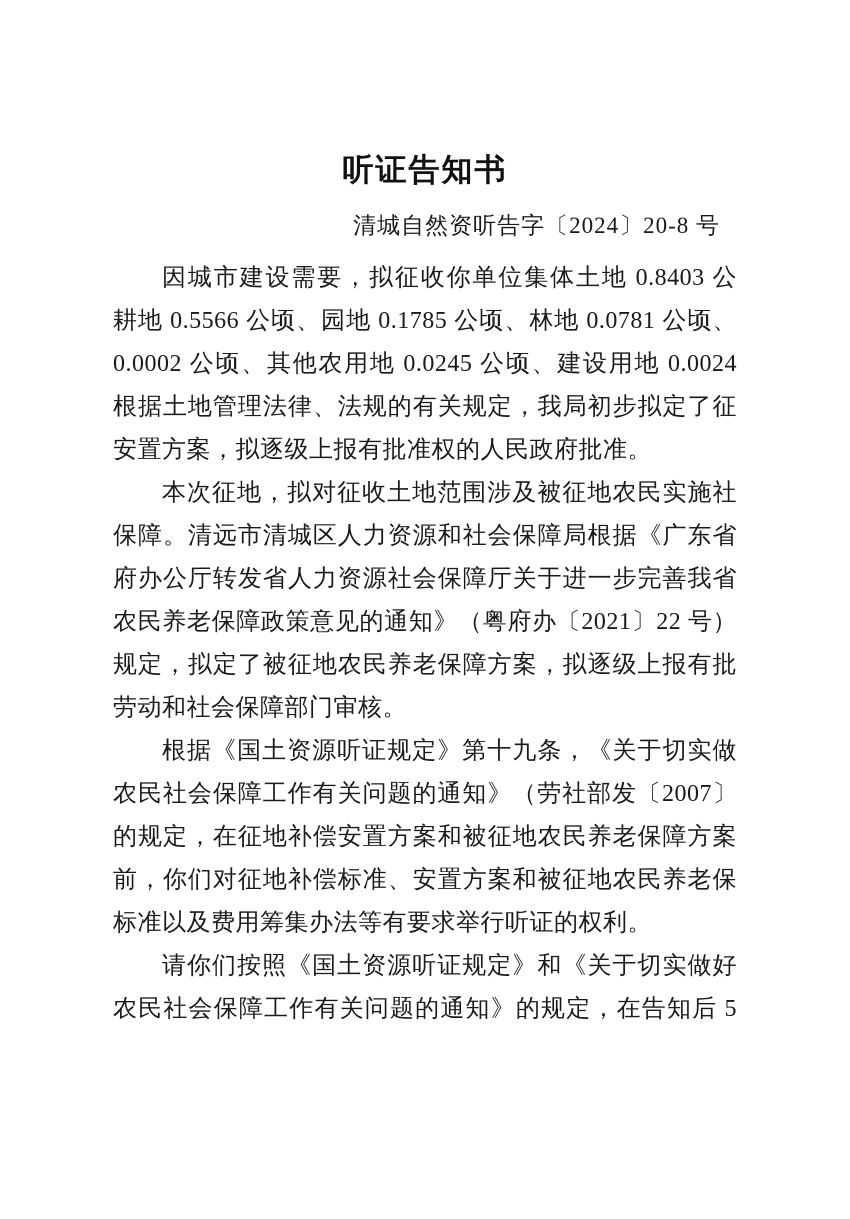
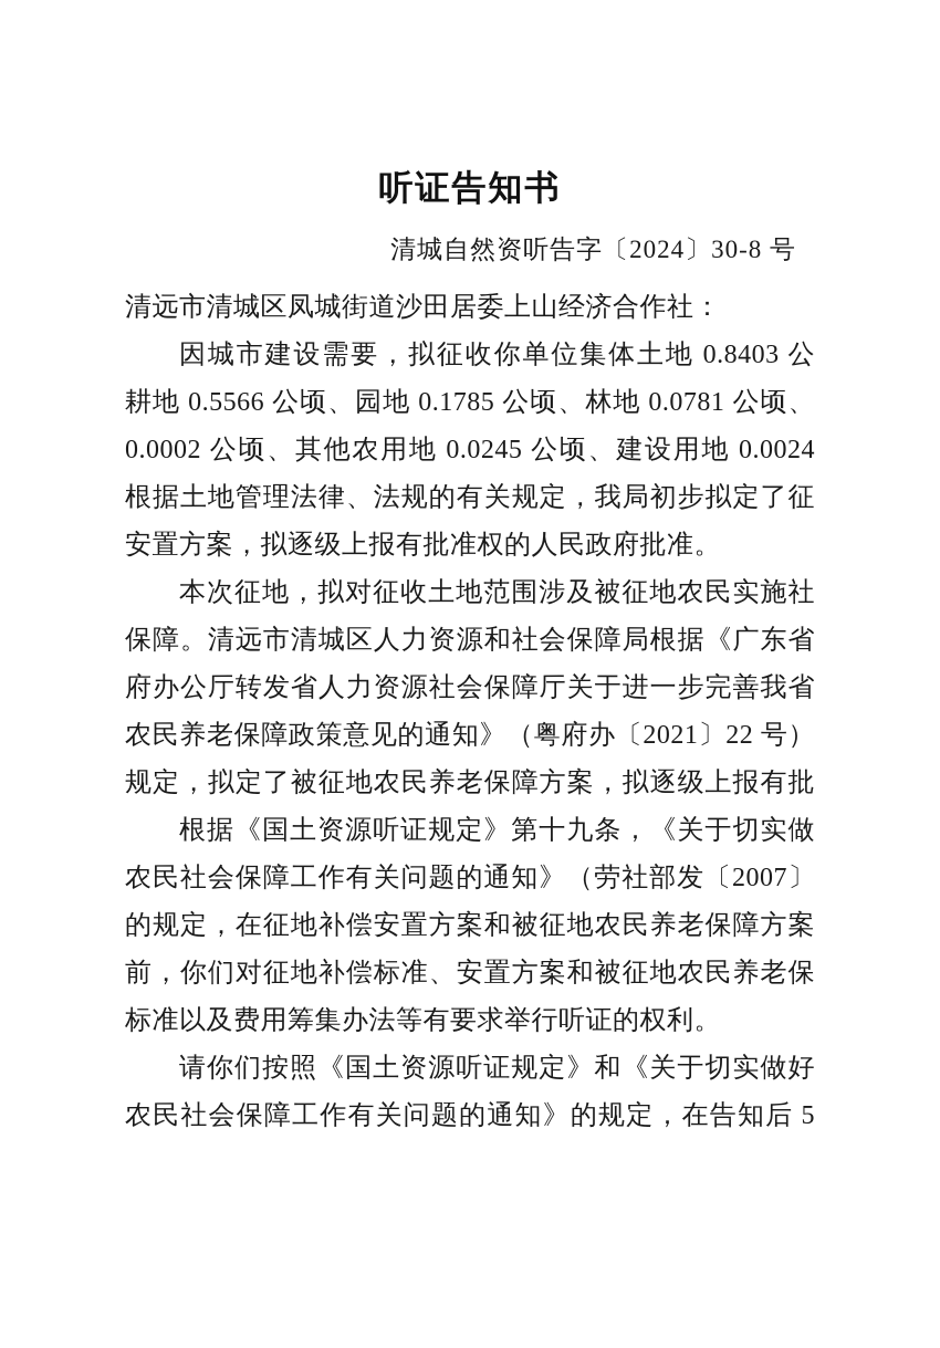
  听证告知书
- 清城自然资听告字〔2024〕20-8 号
+ 清城自然资听告字〔2024〕30-8 号
+ 清远市清城区凤城街道沙田居委上山经济合作社：
  因城市建设需要，拟征收你单位集体土地 0.8403 公
  耕地 0.5566 公顷、园地 0.1785 公顷、林地 0.0781 公顷、
  0.0002 公顷、其他农用地 0.0245 公顷、建设用地 0.0024
  根据土地管理法律、法规的有关规定，我局初步拟定了征
  安置方案，拟逐级上报有批准权的人民政府批准。
  本次征地，拟对征收土地范围涉及被征地农民实施社
  保障。清远市清城区人力资源和社会保障局根据《广东省
  府办公厅转发省人力资源社会保障厅关于进一步完善我省
  农民养老保障政策意见的通知》（粤府办〔2021〕22 号）
  规定，拟定了被征地农民养老保障方案，拟逐级上报有批
- 劳动和社会保障部门审核。
  根据《国土资源听证规定》第十九条，《关于切实做
  农民社会保障工作有关问题的通知》（劳社部发〔2007〕
  的规定，在征地补偿安置方案和被征地农民养老保障方案
  前，你们对征地补偿标准、安置方案和被征地农民养老保
  标准以及费用筹集办法等有要求举行听证的权利。
  请你们按照《国土资源听证规定》和《关于切实做好
  农民社会保障工作有关问题的通知》的规定，在告知后 5
